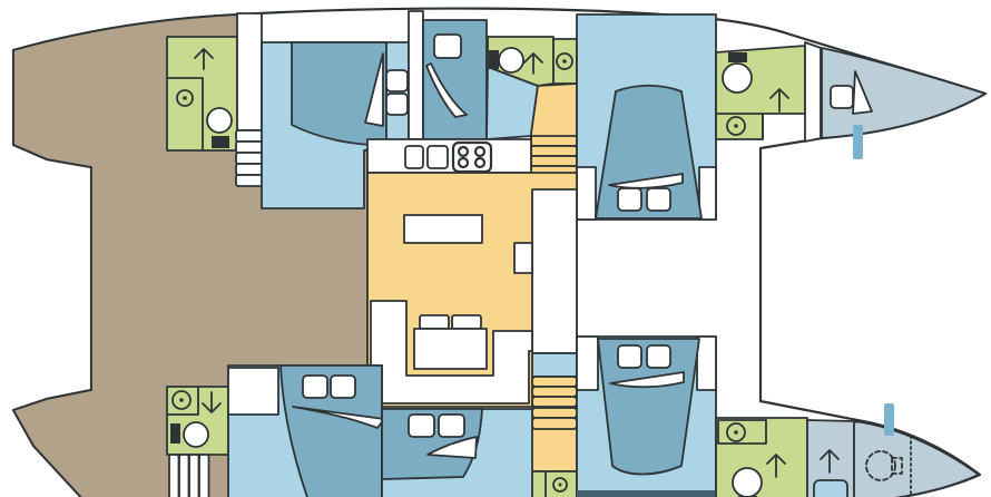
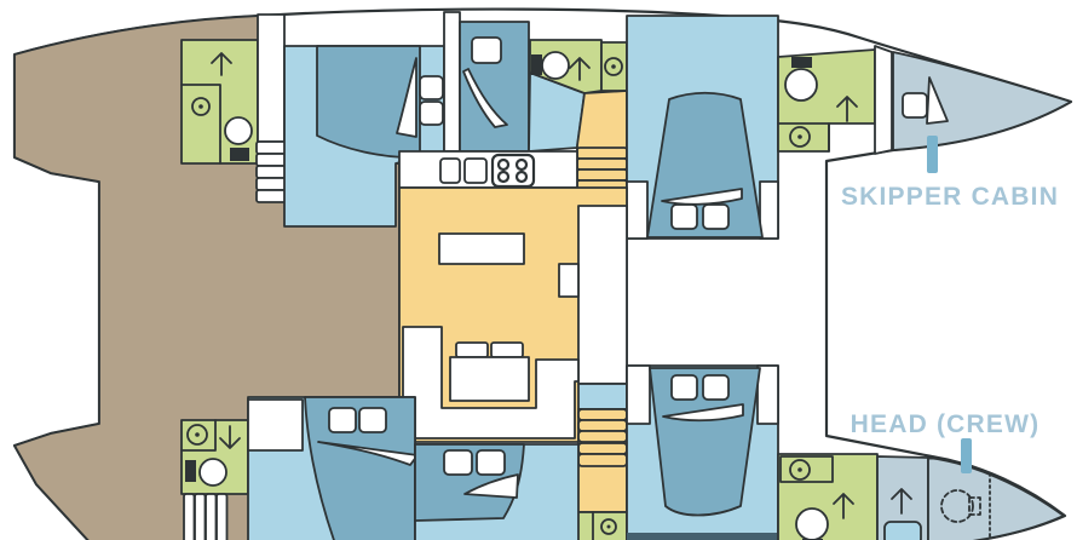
+ SKIPPER CABIN
+ HEAD (CREW)
